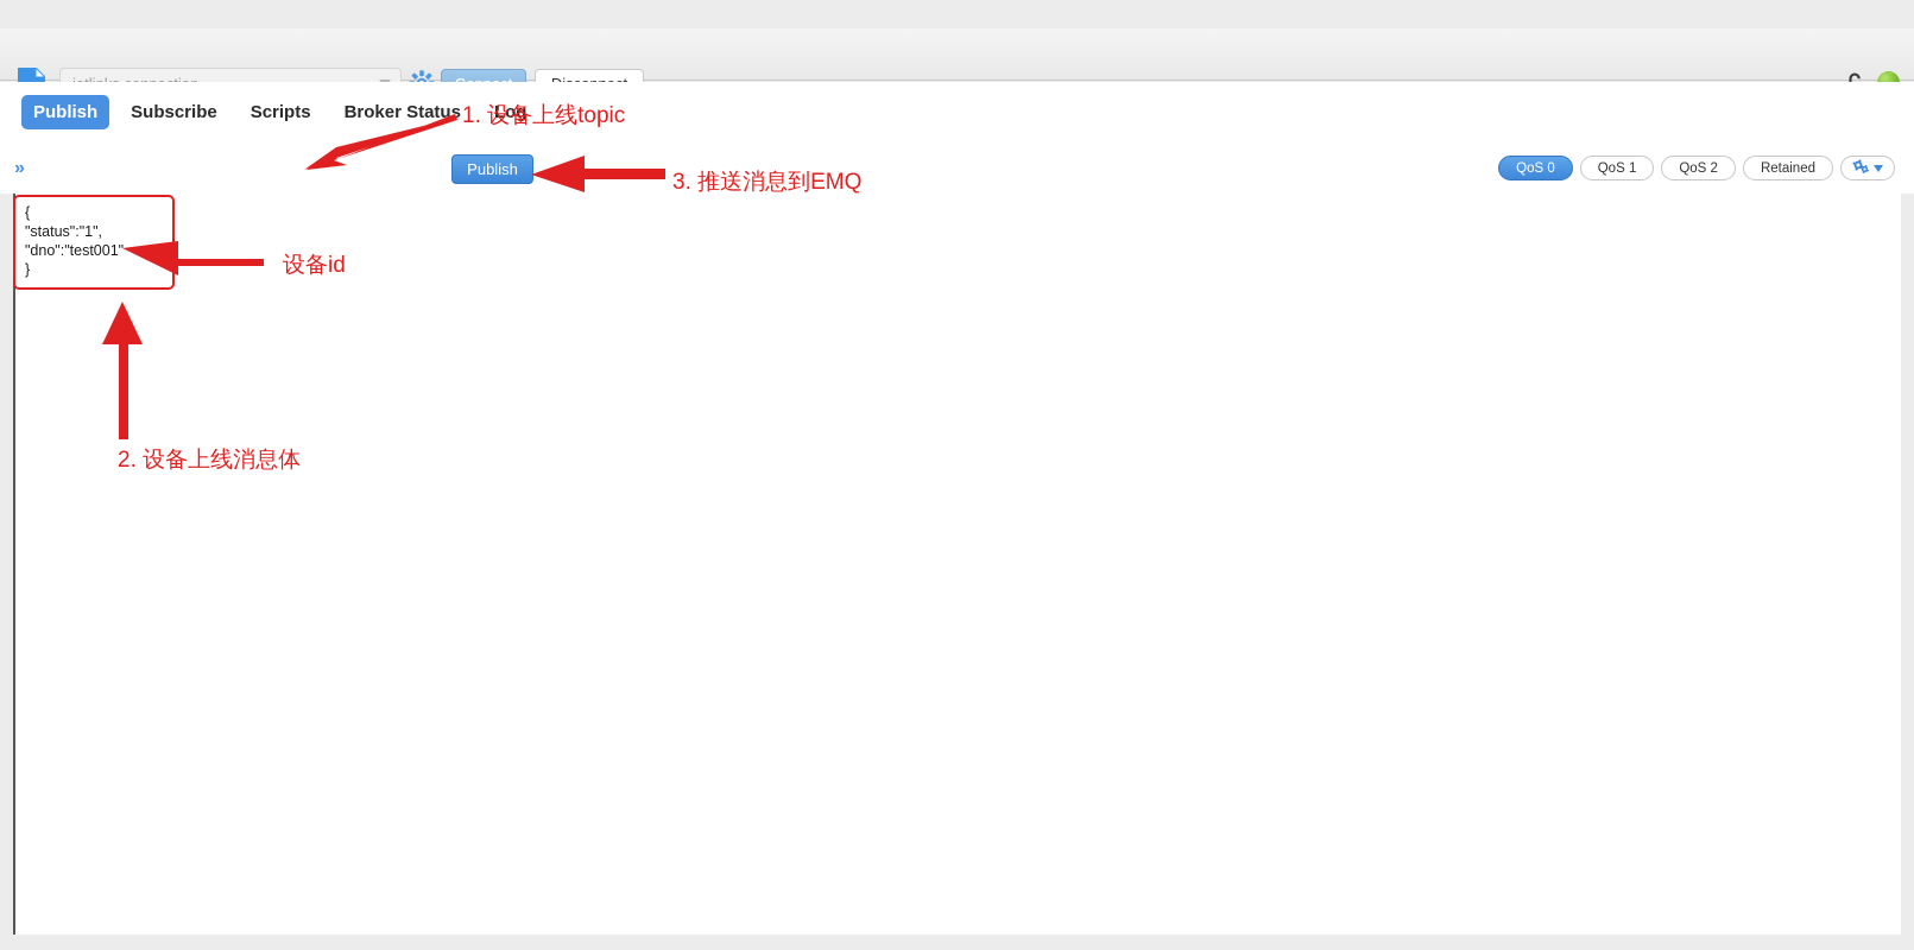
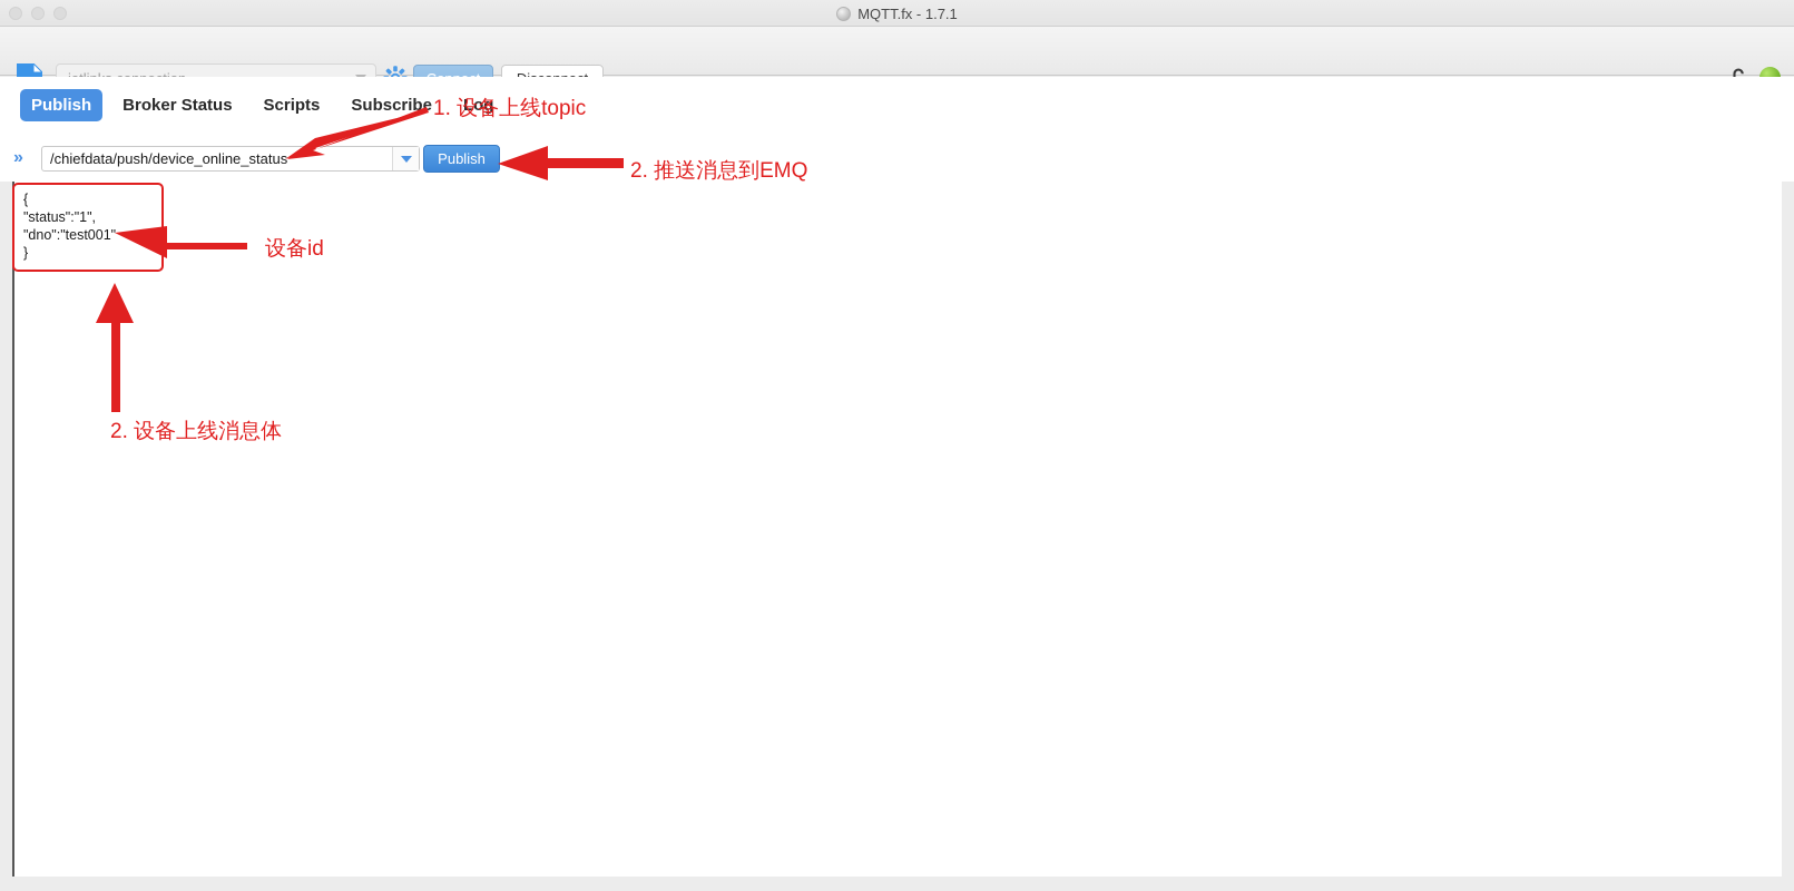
+ MQTT.fx - 1.7.1
  Publish
- Subscribe
+ Broker Status
  Scripts
- Broker Status
+ Subscribe
  Log
  »
+ /chiefdata/push/device_online_status
  Publish
- QoS 0
- QoS 1
- QoS 2
- Retained
  {
  "status":"1",
  "dno":"test001"
  }
  1. 设备上线topic
- 3. 推送消息到EMQ
+ 2. 推送消息到EMQ
  设备id
  2. 设备上线消息体
